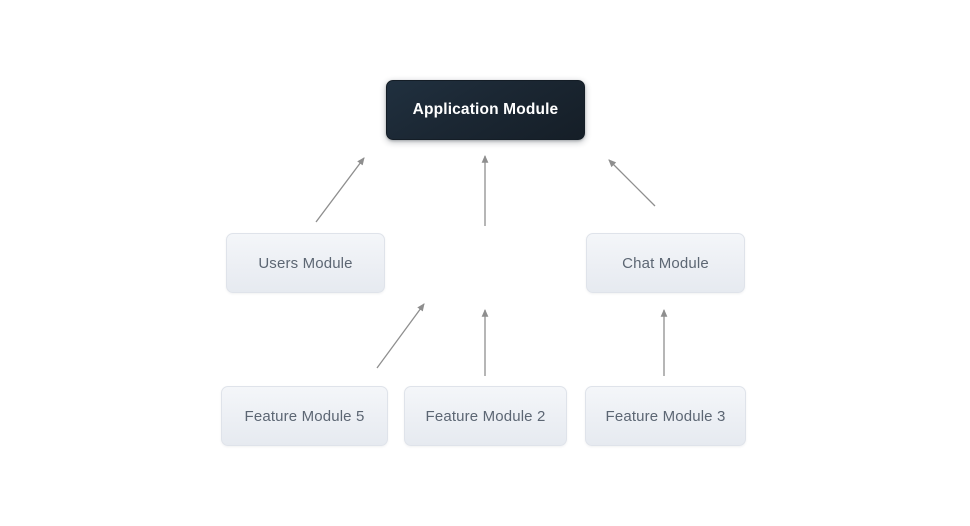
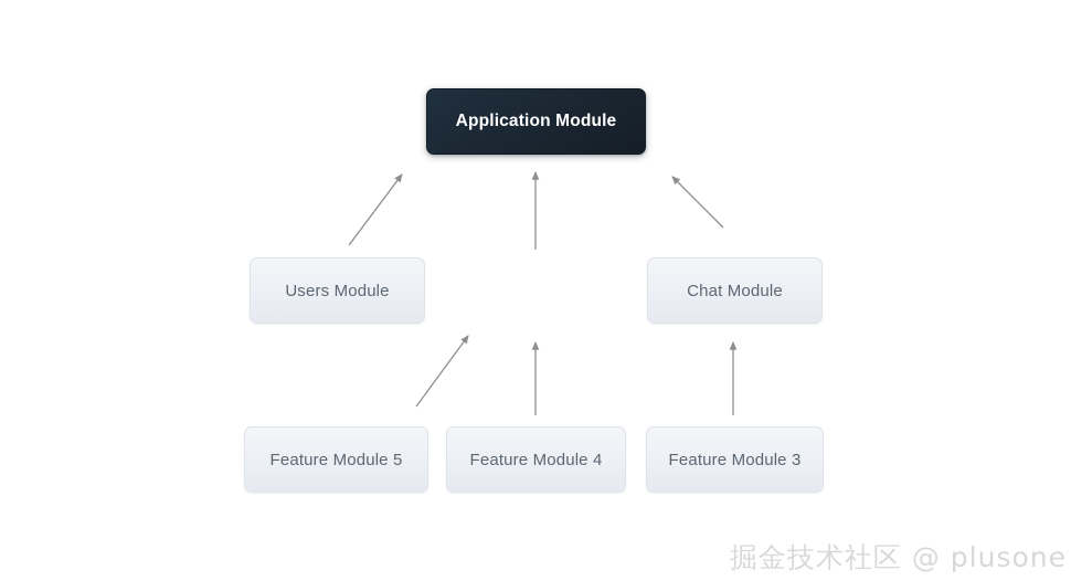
  Application Module
  Users Module
  Chat Module
  Feature Module 5
- Feature Module 2
+ Feature Module 4
  Feature Module 3
+ 掘金技术社区 @ plusone
